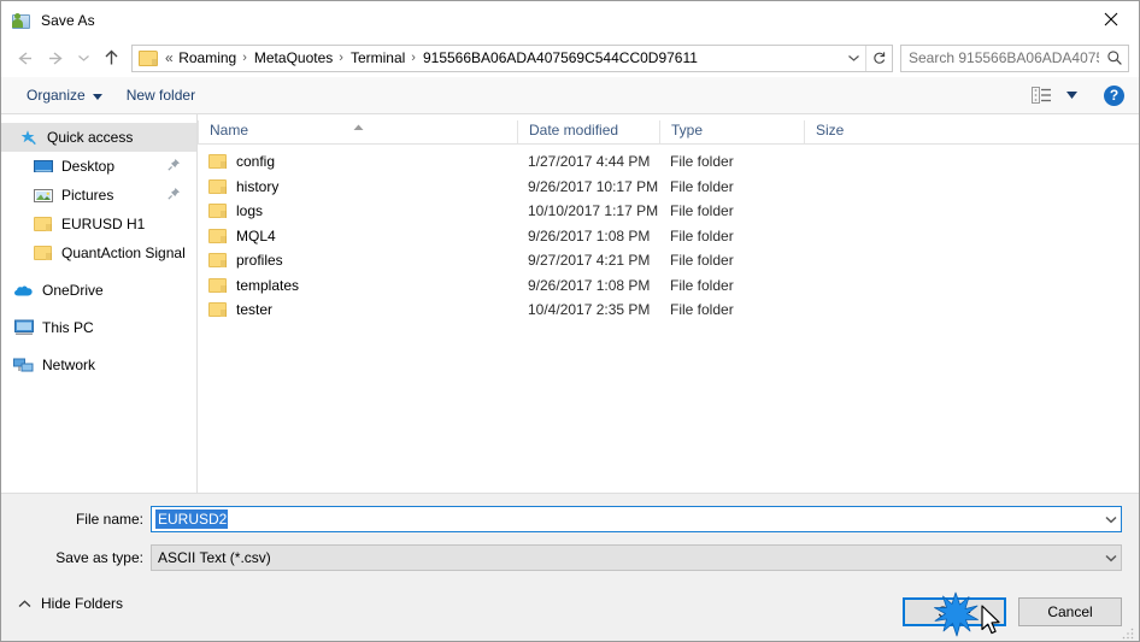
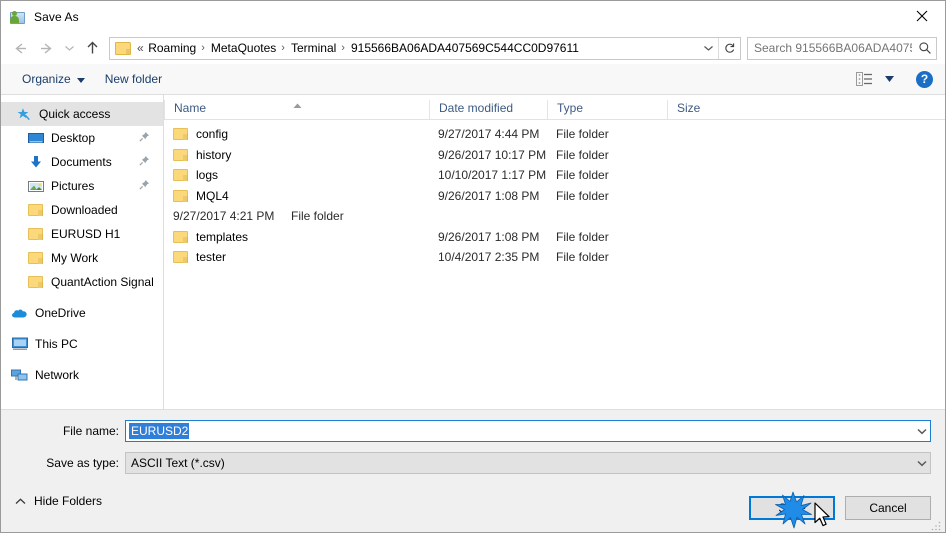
  Save As
  «
  Roaming
  ›
  MetaQuotes
  ›
  Terminal
  ›
  915566BA06ADA407569C544CC0D97611
  Search 915566BA06ADA407
  Organize
  New folder
  ?
  Quick access
  Desktop
+ Documents
  Pictures
+ Downloaded
  EURUSD H1
+ My Work
  QuantAction Signal
  OneDrive
  This PC
  Network
  Name
  Date modified
  Type
  Size
  config
- 1/27/2017 4:44 PM
+ 9/27/2017 4:44 PM
  File folder
  history
  9/26/2017 10:17 PM
  File folder
  logs
  10/10/2017 1:17 PM
  File folder
  MQL4
  9/26/2017 1:08 PM
  File folder
- profiles
  9/27/2017 4:21 PM
  File folder
  templates
  9/26/2017 1:08 PM
  File folder
  tester
  10/4/2017 2:35 PM
  File folder
  File name:
  EURUSD2
  Save as type:
  ASCII Text (*.csv)
  Hide Folders
  Cancel
